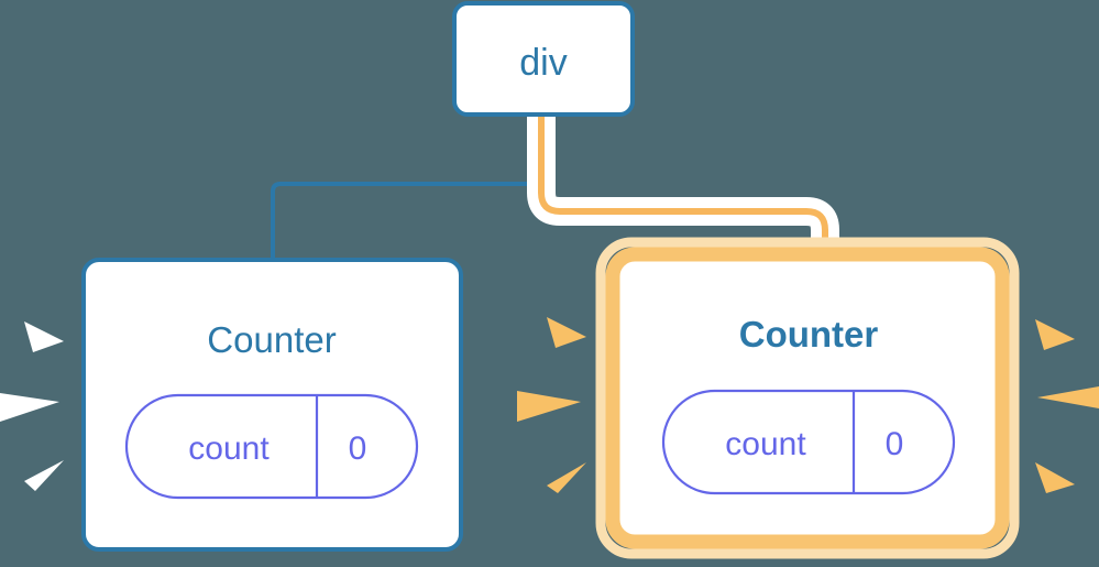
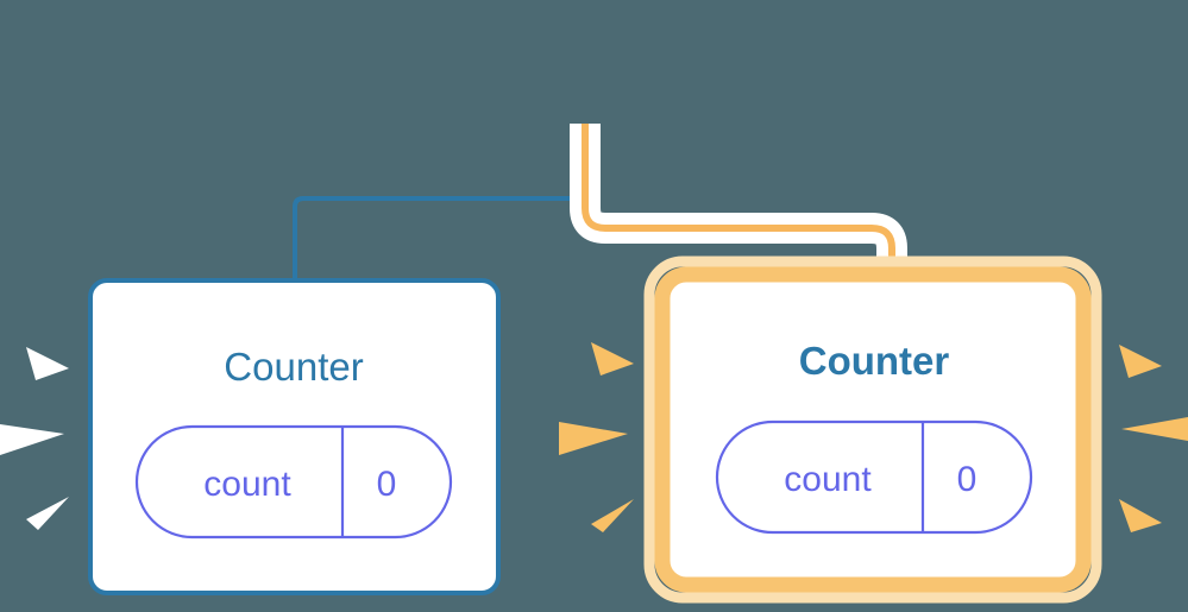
- div
  Counter
  count
  0
  Counter
  count
  0
